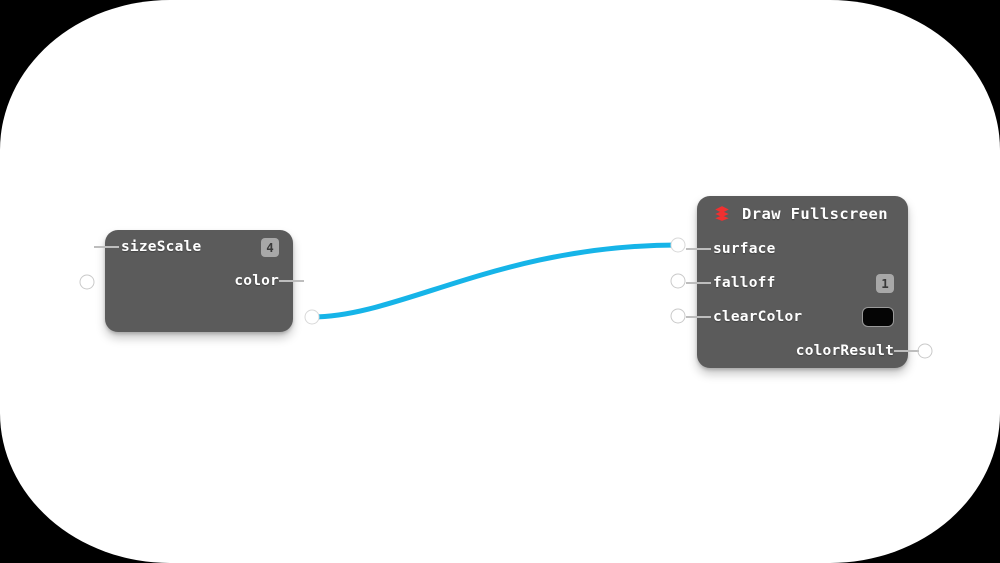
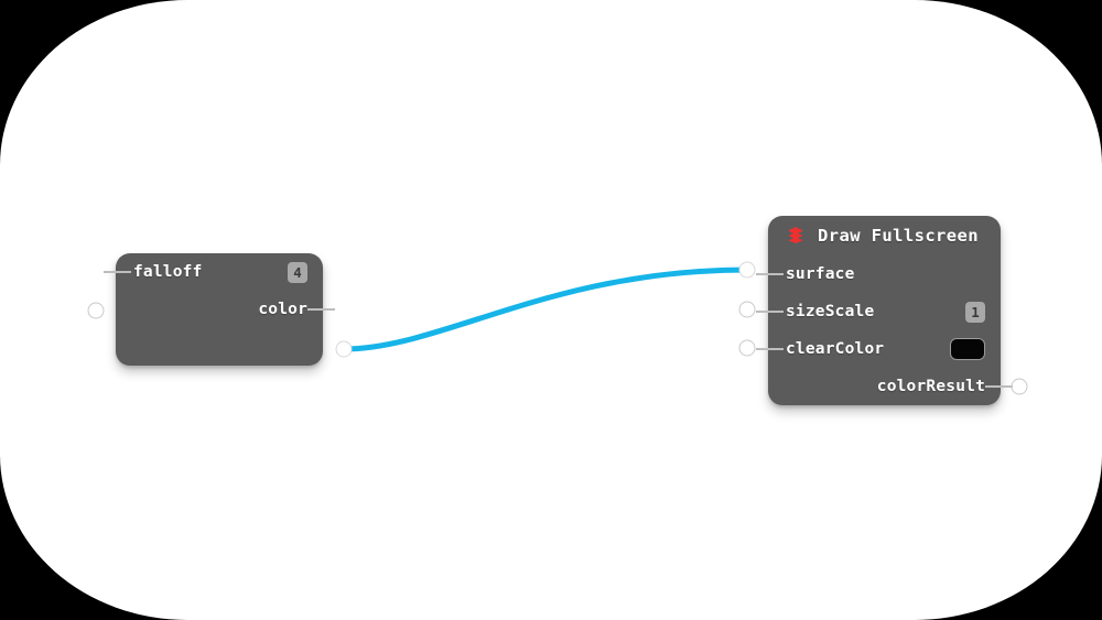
- sizeScale
+ falloff
  4
  color
  Draw Fullscreen
  surface
- falloff
+ sizeScale
  1
  clearColor
  colorResult
